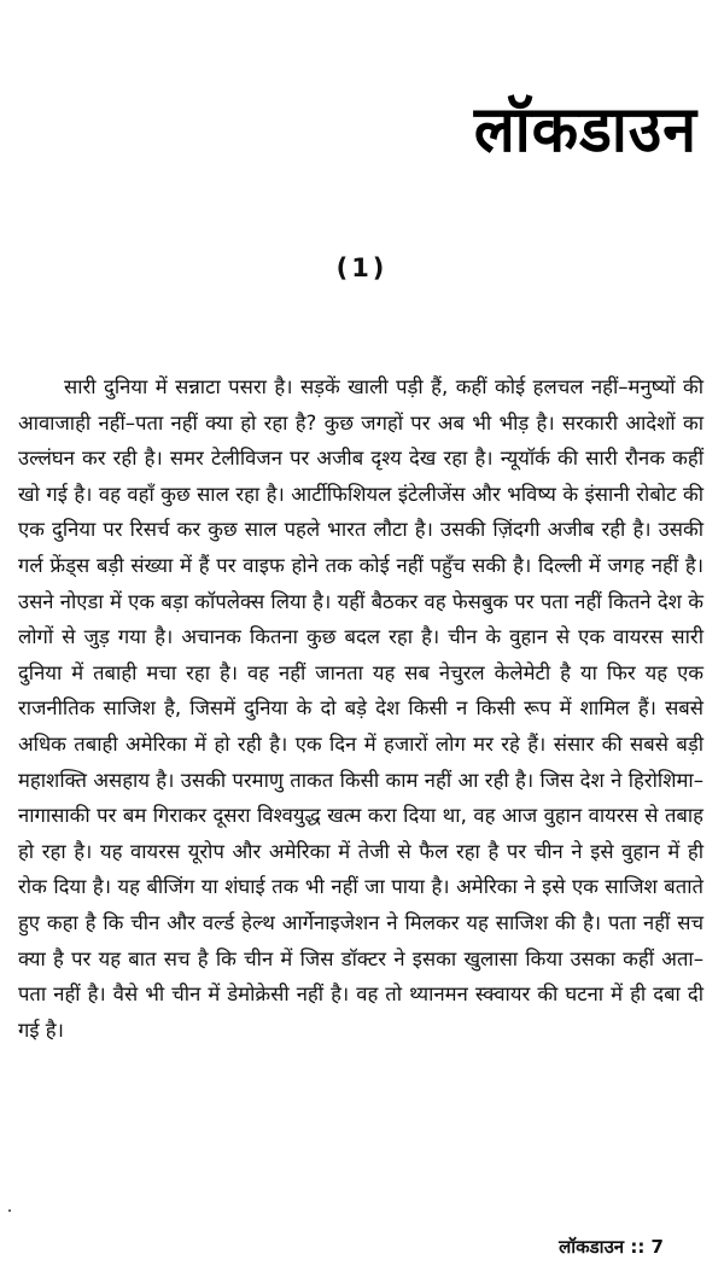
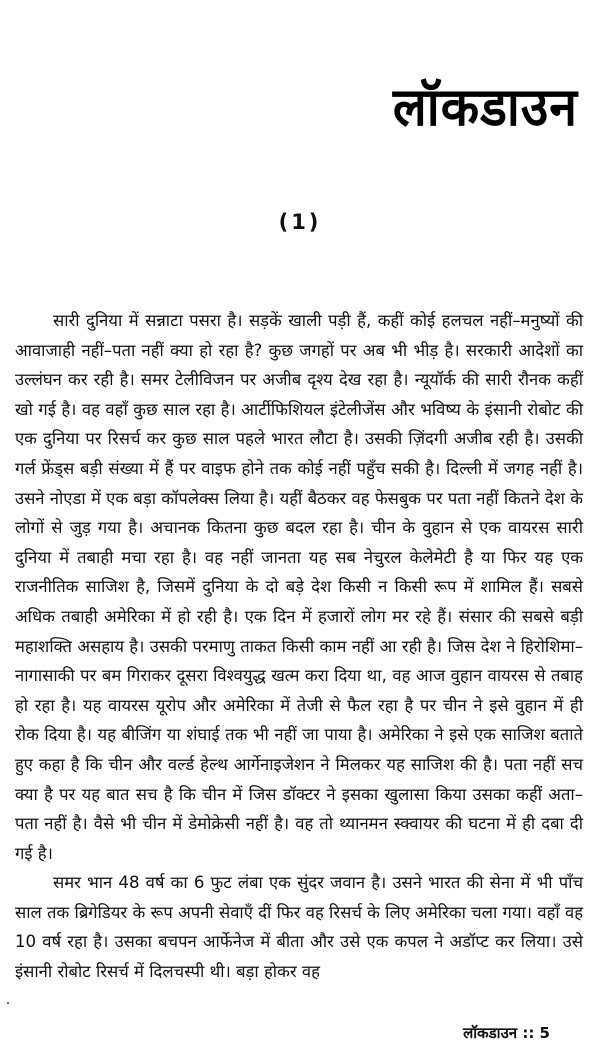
  लॉकडाउन
  (1)
  सारी दुनिया में सन्नाटा पसरा है। सड़कें खाली पड़ी हैं, कहीं कोई हलचल नहीं–मनुष्यों की आवाजाही नहीं–पता नहीं क्या हो रहा है? कुछ जगहों पर अब भी भीड़ है। सरकारी आदेशों का उल्लंघन कर रही है। समर टेलीविजन पर अजीब दृश्य देख रहा है। न्यूयॉर्क की सारी रौनक कहीं खो गई है। वह वहाँ कुछ साल रहा है। आर्टीफिशियल इंटेलीजेंस और भविष्य के इंसानी रोबोट की एक दुनिया पर रिसर्च कर कुछ साल पहले भारत लौटा है। उसकी ज़िंदगी अजीब रही है। उसकी गर्ल फ्रेंड्स बड़ी संख्या में हैं पर वाइफ होने तक कोई नहीं पहुँच सकी है। दिल्ली में जगह नहीं है। उसने नोएडा में एक बड़ा कॉपलेक्स लिया है। यहीं बैठकर वह फेसबुक पर पता नहीं कितने देश के लोगों से जुड़ गया है। अचानक कितना कुछ बदल रहा है। चीन के वुहान से एक वायरस सारी दुनिया में तबाही मचा रहा है। वह नहीं जानता यह सब नेचुरल केलेमेटी है या फिर यह एक राजनीतिक साजिश है, जिसमें दुनिया के दो बड़े देश किसी न किसी रूप में शामिल हैं। सबसे अधिक तबाही अमेरिका में हो रही है। एक दिन में हजारों लोग मर रहे हैं। संसार की सबसे बड़ी महाशक्ति असहाय है। उसकी परमाणु ताकत किसी काम नहीं आ रही है। जिस देश ने हिरोशिमा–नागासाकी पर बम गिराकर दूसरा विश्वयुद्ध खत्म करा दिया था, वह आज वुहान वायरस से तबाह हो रहा है। यह वायरस यूरोप और अमेरिका में तेजी से फैल रहा है पर चीन ने इसे वुहान में ही रोक दिया है। यह बीजिंग या शंघाई तक भी नहीं जा पाया है। अमेरिका ने इसे एक साजिश बताते हुए कहा है कि चीन और वर्ल्ड हेल्थ आर्गेनाइजेशन ने मिलकर यह साजिश की है। पता नहीं सच क्या है पर यह बात सच है कि चीन में जिस डॉक्टर ने इसका खुलासा किया उसका कहीं अता–पता नहीं है। वैसे भी चीन में डेमोक्रेसी नहीं है। वह तो थ्यानमन स्क्वायर की घटना में ही दबा दी गई है।
+ समर भान 48 वर्ष का 6 फुट लंबा एक सुंदर जवान है। उसने भारत की सेना में भी पाँच साल तक ब्रिगेडियर के रूप अपनी सेवाएँ दीं फिर वह रिसर्च के लिए अमेरिका चला गया। वहाँ वह 10 वर्ष रहा है। उसका बचपन आर्फेनेज में बीता और उसे एक कपल ने अडॉप्ट कर लिया। उसे इंसानी रोबोट रिसर्च में दिलचस्पी थी। बड़ा होकर वह
- लॉकडाउन :: 7
+ लॉकडाउन :: 5
